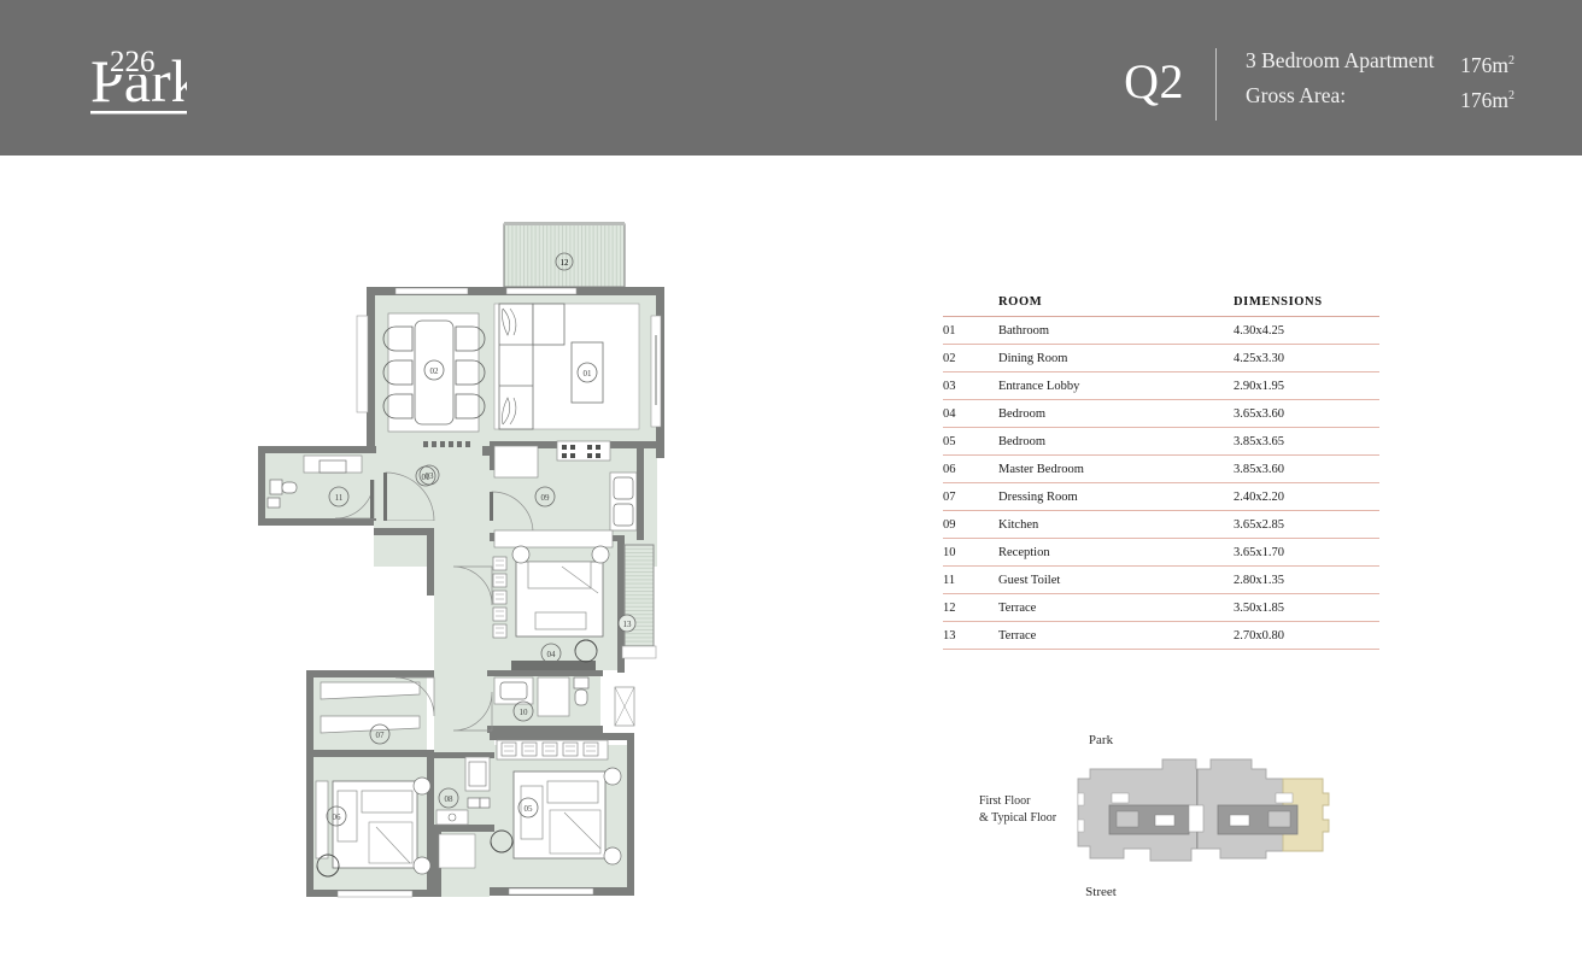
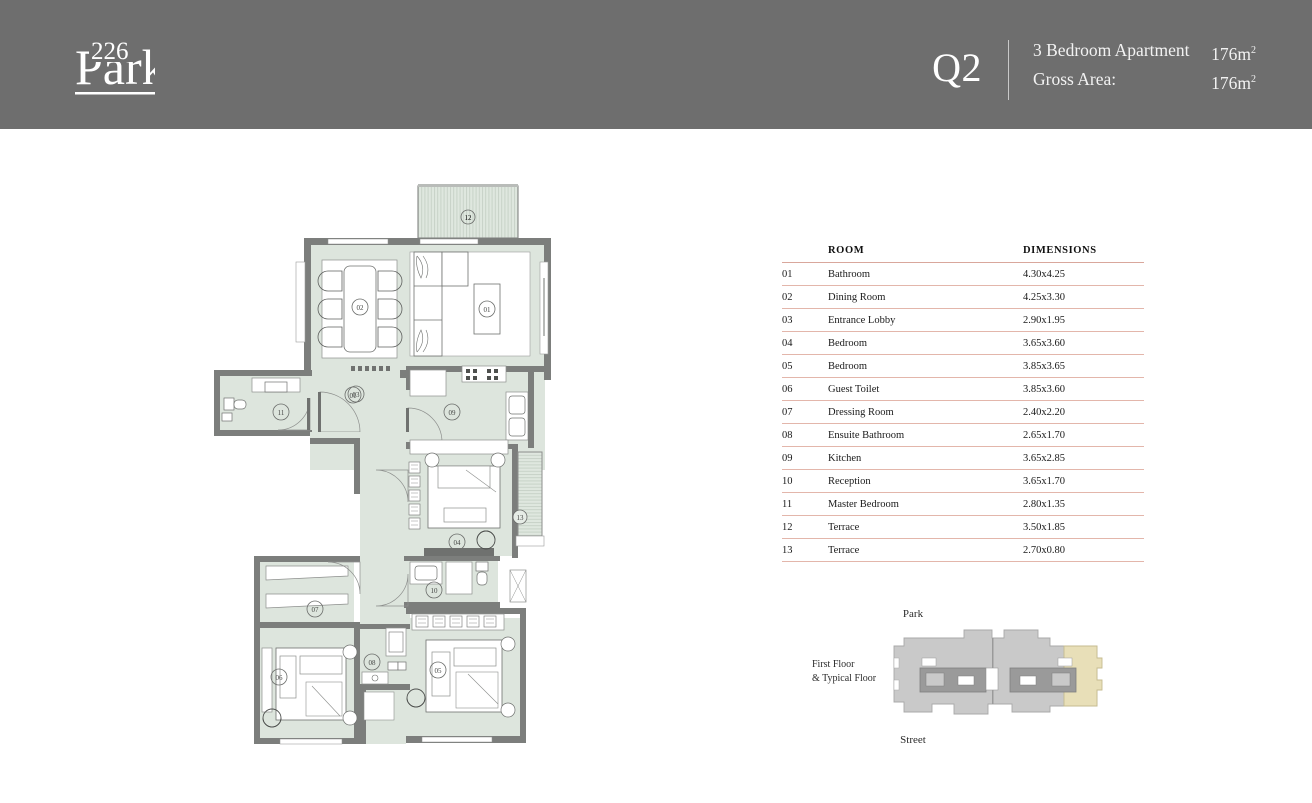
  Park
  226
  Q2
  3 Bedroom Apartment
  176m2
  Gross Area:
  176m2
  12
  02
  01
  01
  11
  09
  03
  04
  13
  10
  07
  06
  08
  05
  	ROOM	DIMENSIONS
  01	Bathroom	4.30x4.25
  02	Dining Room	4.25x3.30
  03	Entrance Lobby	2.90x1.95
  04	Bedroom	3.65x3.60
  05	Bedroom	3.85x3.65
- 06	Master Bedroom	3.85x3.60
+ 06	Guest Toilet	3.85x3.60
  07	Dressing Room	2.40x2.20
+ 08	Ensuite Bathroom	2.65x1.70
  09	Kitchen	3.65x2.85
  10	Reception	3.65x1.70
- 11	Guest Toilet	2.80x1.35
+ 11	Master Bedroom	2.80x1.35
  12	Terrace	3.50x1.85
  13	Terrace	2.70x0.80
  Park
  First Floor
  & Typical Floor
  Street
